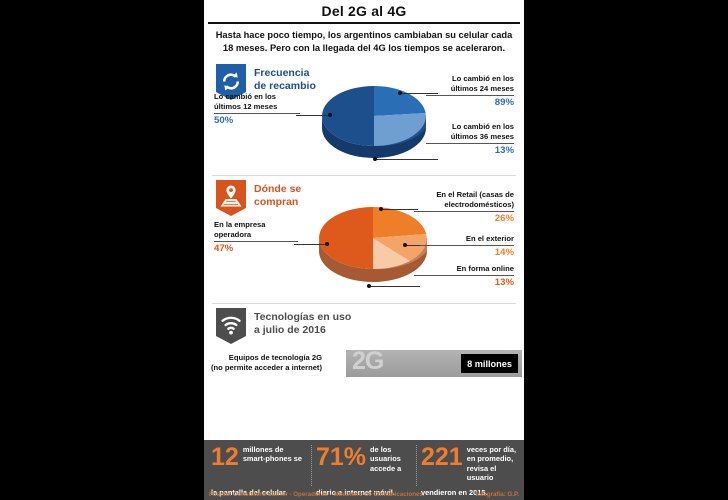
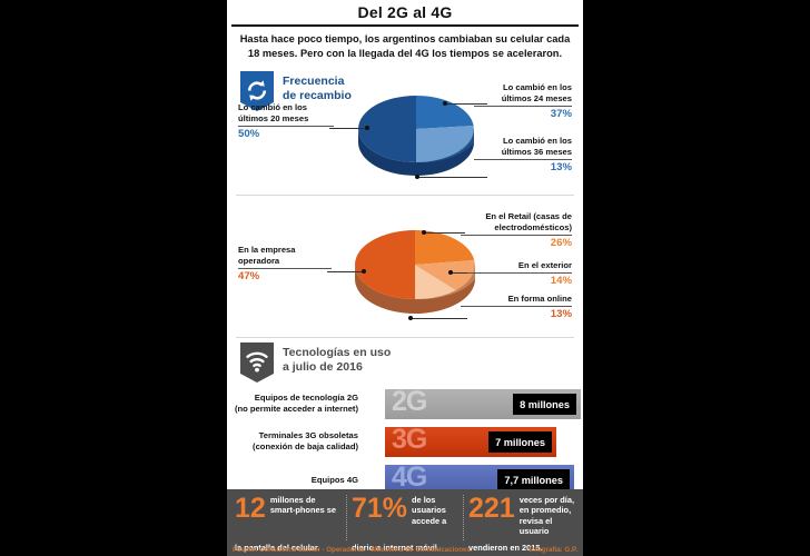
  Del 2G al 4G
  Hasta hace poco tiempo, los argentinos cambiaban su celular cada 18 meses. Pero con la llegada del 4G los tiempos se aceleraron.
  Frecuencia
  de recambio
  Lo cambió en los
- últimos 12 meses
+ últimos 20 meses
  50%
  Lo cambió en los
  últimos 24 meses
- 89%
+ 37%
  Lo cambió en los
  últimos 36 meses
  13%
- Dónde se
- compran
  En la empresa
  operadora
  47%
  En el Retail (casas de
  electrodomésticos)
  26%
  En el exterior
  14%
  En forma online
  13%
  Tecnologías en uso
  a julio de 2016
  Equipos de tecnología 2G
  (no permite acceder a internet)
  2G
  8 millones
+ Terminales 3G obsoletas
+ (conexión de baja calidad)
+ 3G
+ 7 millones
+ Equipos 4G
+ 4G
+ 7,7 millones
  12
  millones de smart-phones se
  la pantalla del celular.
  71%
  de los usuarios accede a
  diario a internet móvil.
  221
  veces por día, en promedio, revisa el usuario
  vendieron en 2015.
